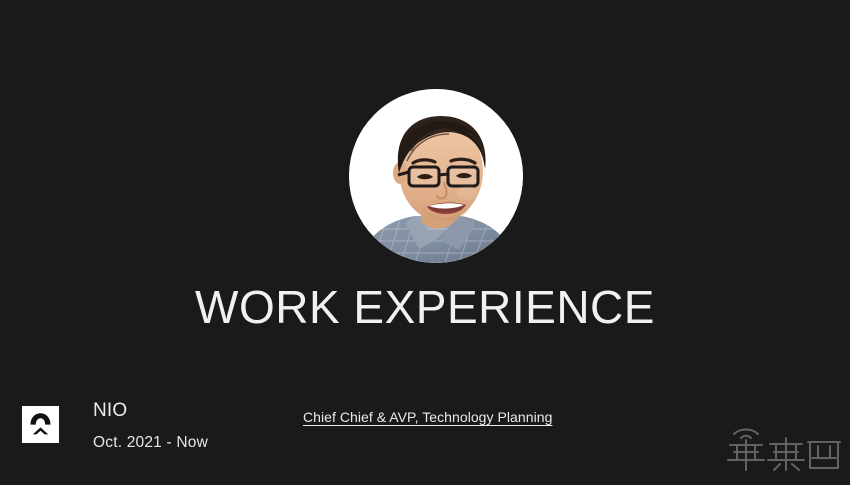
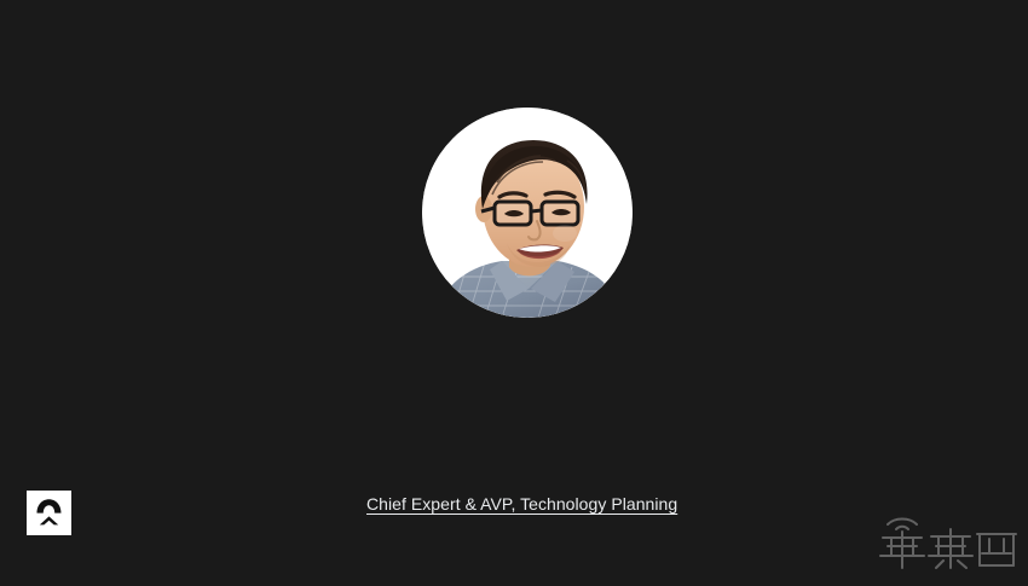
- WORK EXPERIENCE
- NIO
- Oct. 2021 - Now
- Chief Chief & AVP, Technology Planning
+ Chief Expert & AVP, Technology Planning
